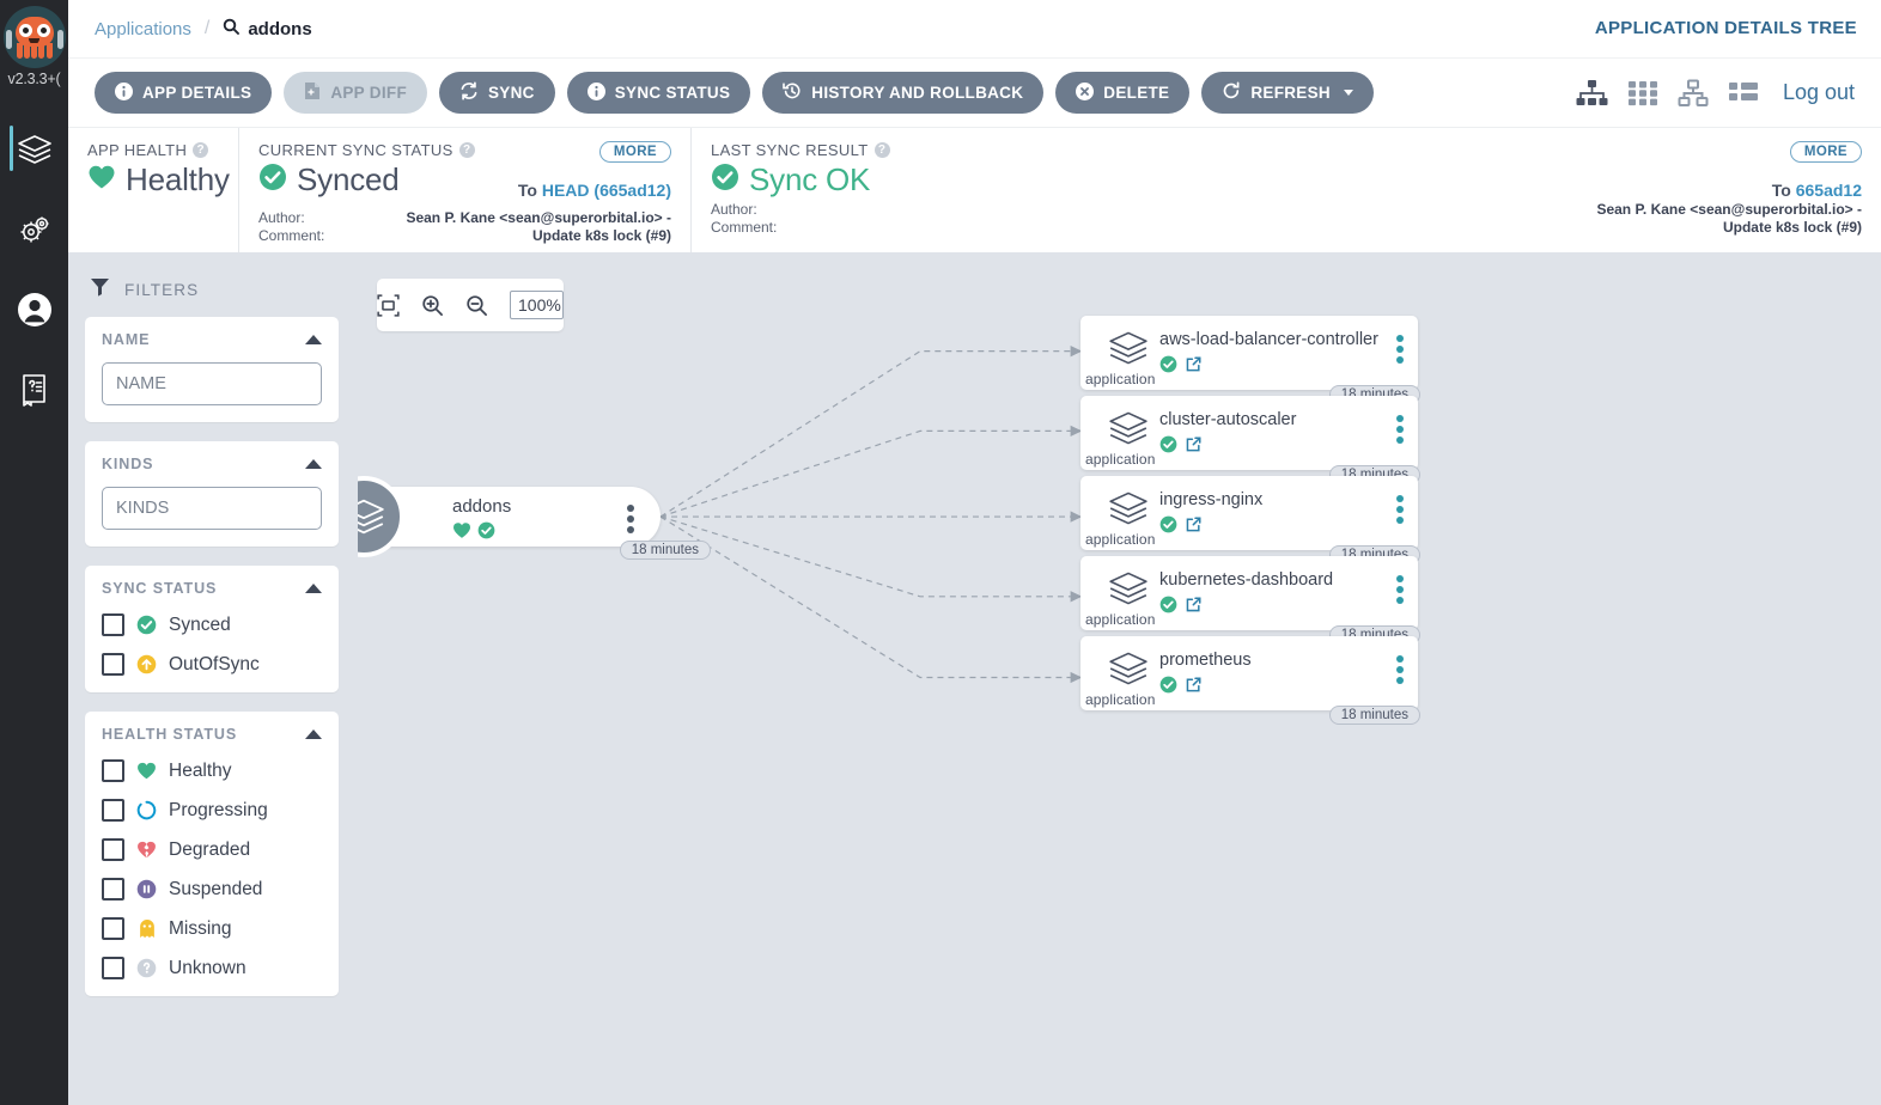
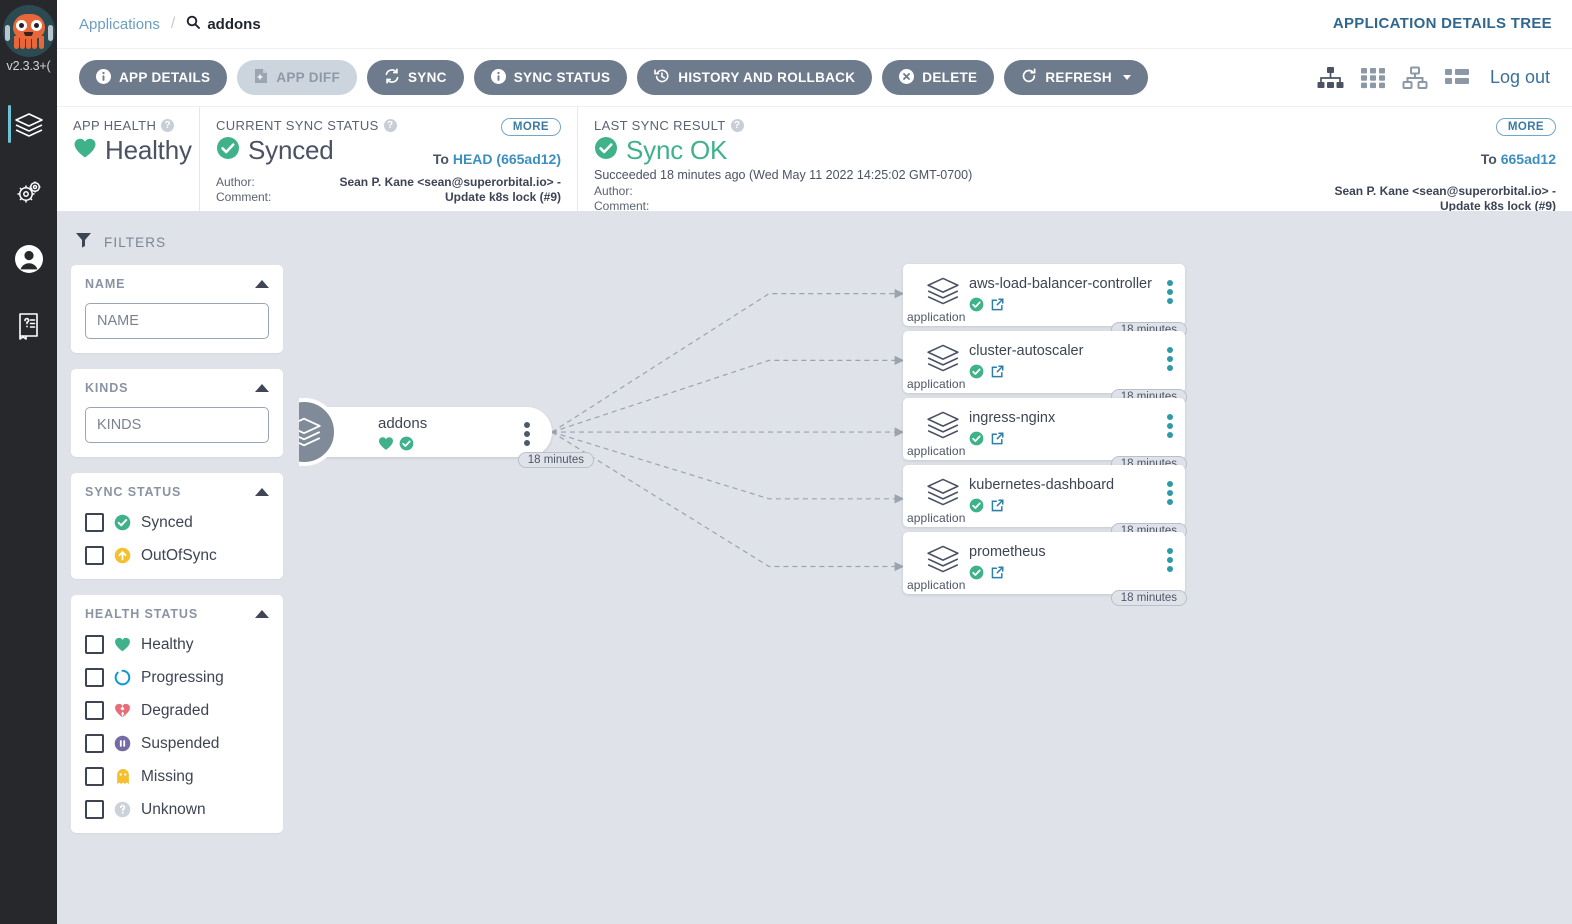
  v2.3.3+(
  Applications
  /
  addons
  APPLICATION DETAILS TREE
  APP DETAILS
  APP DIFF
  SYNC
  SYNC STATUS
  HISTORY AND ROLLBACK
  DELETE
  REFRESH
  Log out
  APP HEALTH
  ?
  Healthy
  CURRENT SYNC STATUS
  ?
  MORE
  Synced
  To HEAD (665ad12)
  Author:
  Sean P. Kane <sean@superorbital.io> -
  Comment:
  Update k8s lock (#9)
  LAST SYNC RESULT
  ?
  MORE
  Sync OK
  To 665ad12
+ Succeeded 18 minutes ago (Wed May 11 2022 14:25:02 GMT-0700)
  Author:
  Sean P. Kane <sean@superorbital.io> -
  Comment:
  Update k8s lock (#9)
  FILTERS
  NAME
  NAME
  KINDS
  KINDS
  SYNC STATUS
  Synced
  OutOfSync
  HEALTH STATUS
  Healthy
  Progressing
  Degraded
  Suspended
  Missing
  Unknown
- 100%
  addons
  18 minutes
  application
  aws-load-balancer-controller
  18 minutes
  application
  cluster-autoscaler
  18 minutes
  application
  ingress-nginx
  18 minutes
  application
  kubernetes-dashboard
  18 minutes
  application
  prometheus
  18 minutes
